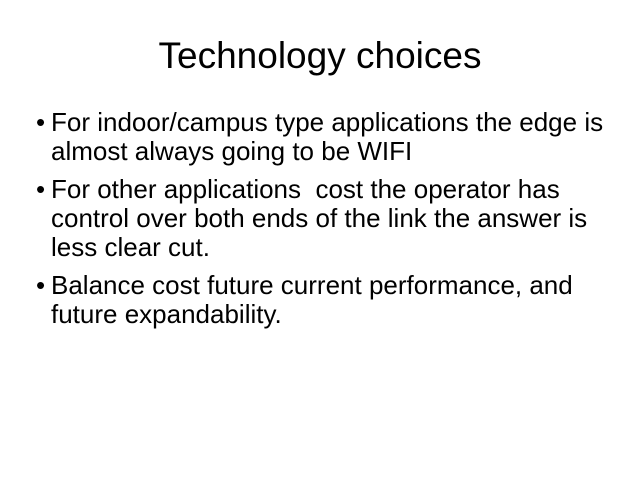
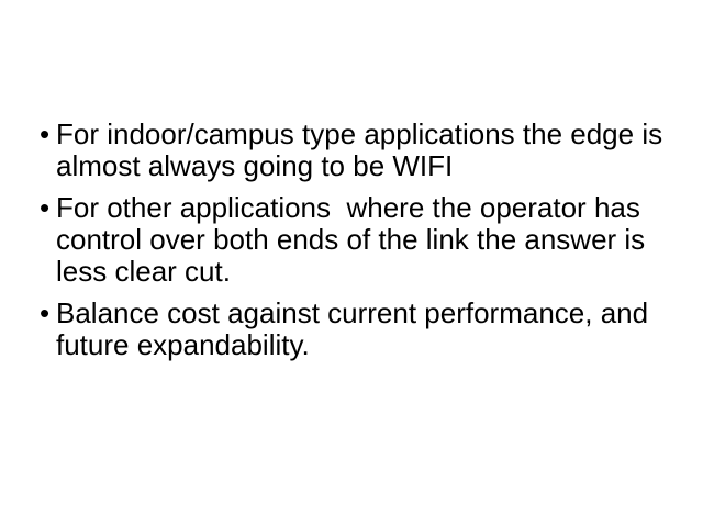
- Technology choices
  •
  For indoor/campus type applications the edge is almost always going to be WIFI
  •
- For other applications cost the operator has control over both ends of the link the answer is less clear cut.
+ For other applications where the operator has control over both ends of the link the answer is less clear cut.
  •
- Balance cost future current performance, and future expandability.
+ Balance cost against current performance, and future expandability.
